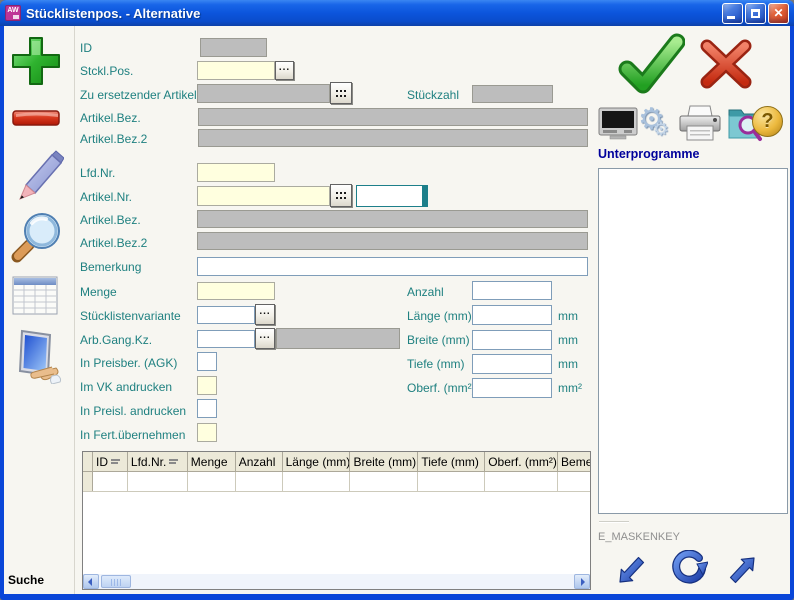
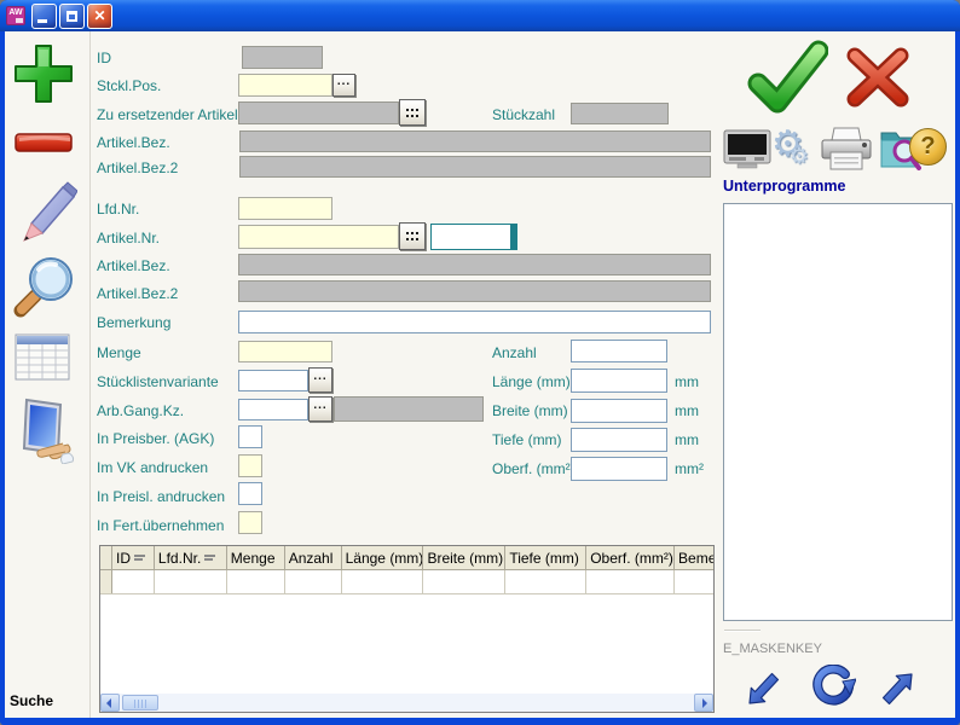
- Stücklistenpos. - Alternative
  ✕
  Suche
  ID
  Stckl.Pos.
  ...
  Zu ersetzender Artikel
  Stückzahl
  Artikel.Bez.
  Artikel.Bez.2
  Lfd.Nr.
  Artikel.Nr.
  Artikel.Bez.
  Artikel.Bez.2
  Bemerkung
  Menge
  Anzahl
  Stücklistenvariante
  ...
  Länge (mm)
  mm
  Arb.Gang.Kz.
  ...
  Breite (mm)
  mm
  In Preisber. (AGK)
  Tiefe (mm)
  mm
  Im VK andrucken
  Oberf. (mm²
  mm²
  In Preisl. andrucken
  In Fert.übernehmen
  ID
  Lfd.Nr.
  Menge
  Anzahl
  Länge (mm)
  Breite (mm)
  Tiefe (mm)
  Oberf. (mm²)
  ⚙
  ⚙
  ?
  Unterprogramme
  E_MASKENKEY
